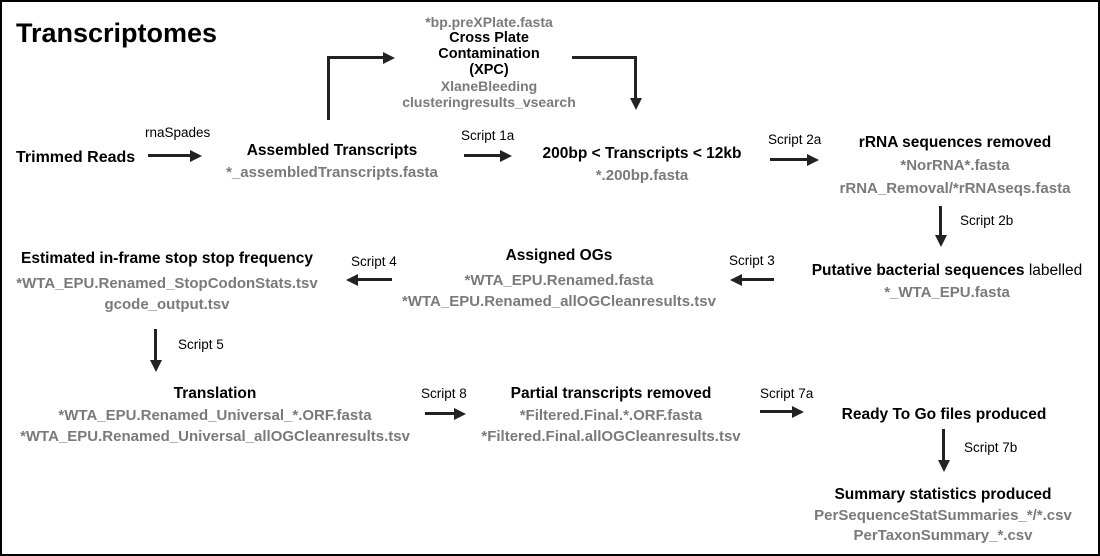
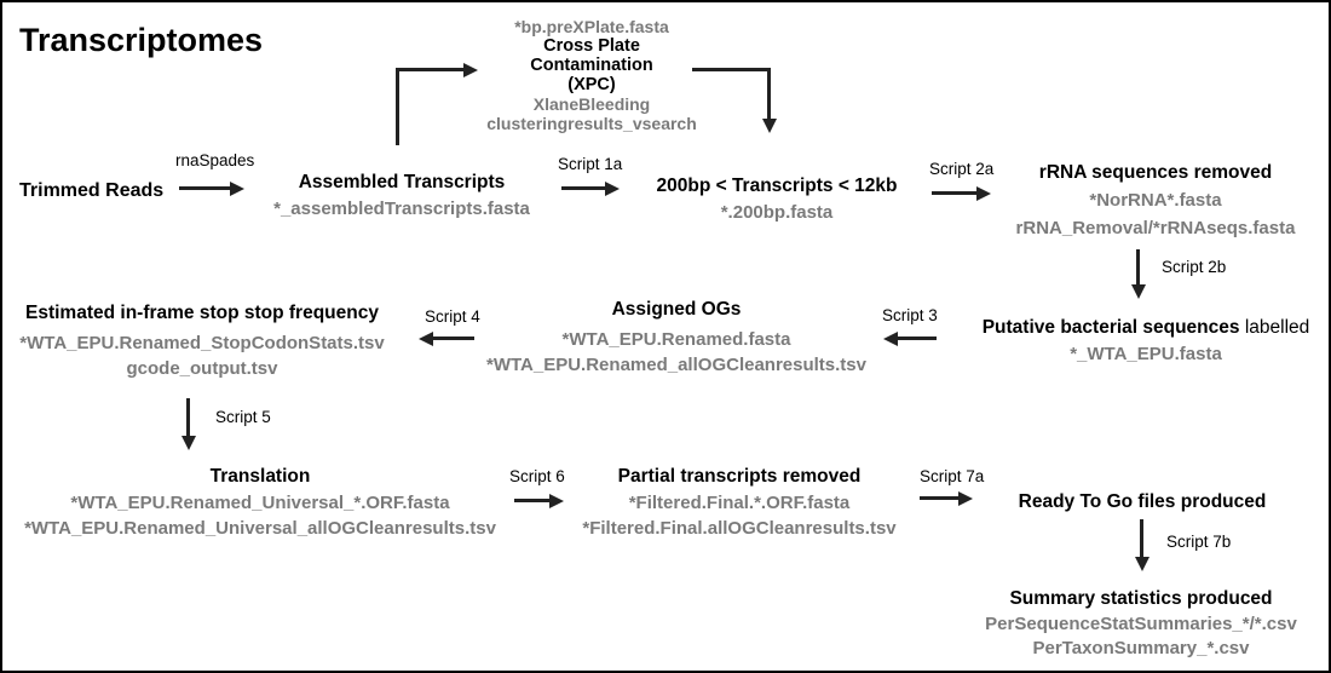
  Transcriptomes
  Trimmed Reads
  rnaSpades
  Assembled Transcripts
  *_assembledTranscripts.fasta
  Script 1a
  200bp < Transcripts < 12kb
  *.200bp.fasta
  Script 2a
  rRNA sequences removed
  *NorRNA*.fasta
  rRNA_Removal/*rRNAseqs.fasta
  *bp.preXPlate.fasta
  Cross Plate
  Contamination
  (XPC)
  XlaneBleeding
  clusteringresults_vsearch
  Script 2b
  Putative bacterial sequences labelled
  *_WTA_EPU.fasta
  Script 3
  Assigned OGs
  *WTA_EPU.Renamed.fasta
  *WTA_EPU.Renamed_allOGCleanresults.tsv
  Script 4
  Estimated in-frame stop stop frequency
  *WTA_EPU.Renamed_StopCodonStats.tsv
  gcode_output.tsv
  Script 5
  Translation
  *WTA_EPU.Renamed_Universal_*.ORF.fasta
  *WTA_EPU.Renamed_Universal_allOGCleanresults.tsv
- Script 8
+ Script 6
  Partial transcripts removed
  *Filtered.Final.*.ORF.fasta
  *Filtered.Final.allOGCleanresults.tsv
  Script 7a
  Ready To Go files produced
  Script 7b
  Summary statistics produced
  PerSequenceStatSummaries_*/*.csv
  PerTaxonSummary_*.csv
